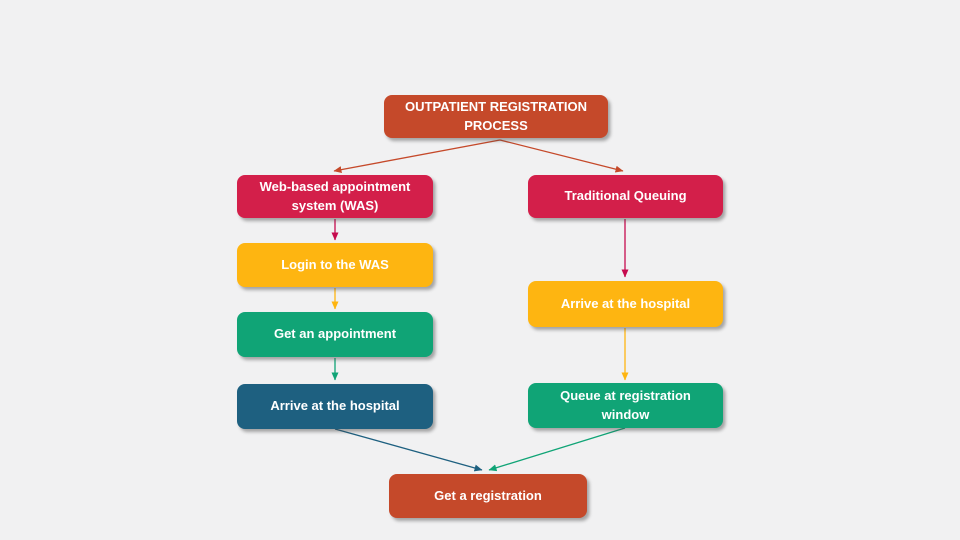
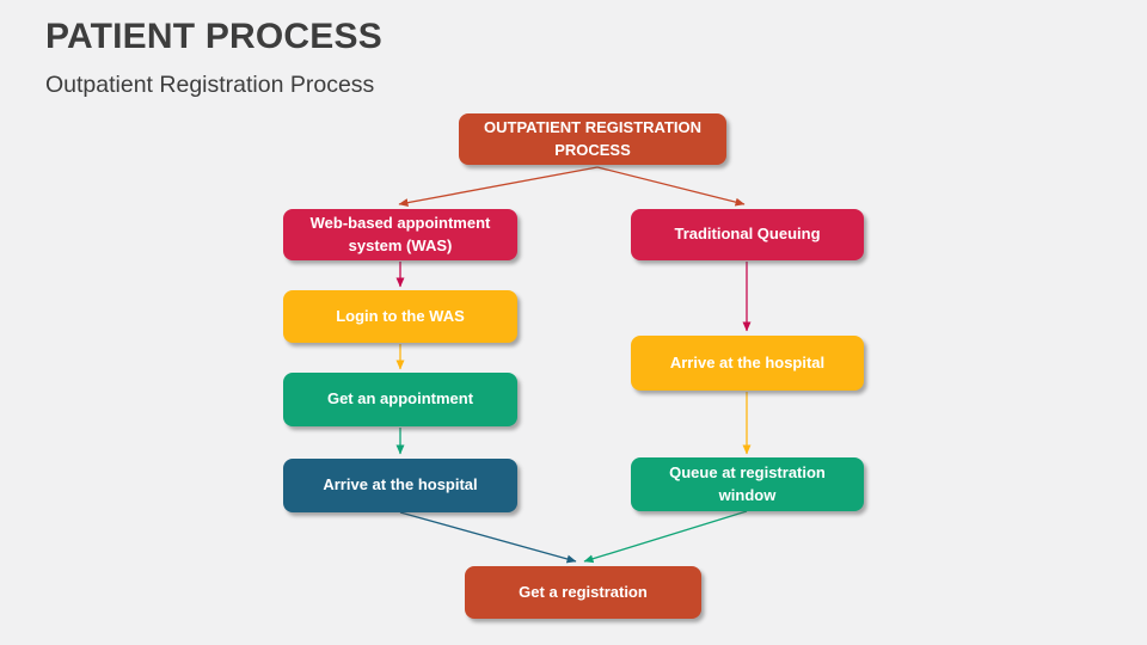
+ PATIENT PROCESS
+ Outpatient Registration Process
  OUTPATIENT REGISTRATION
  PROCESS
  Web-based appointment
  system (WAS)
  Login to the WAS
  Get an appointment
  Arrive at the hospital
  Traditional Queuing
  Arrive at the hospital
  Queue at registration
  window
  Get a registration
